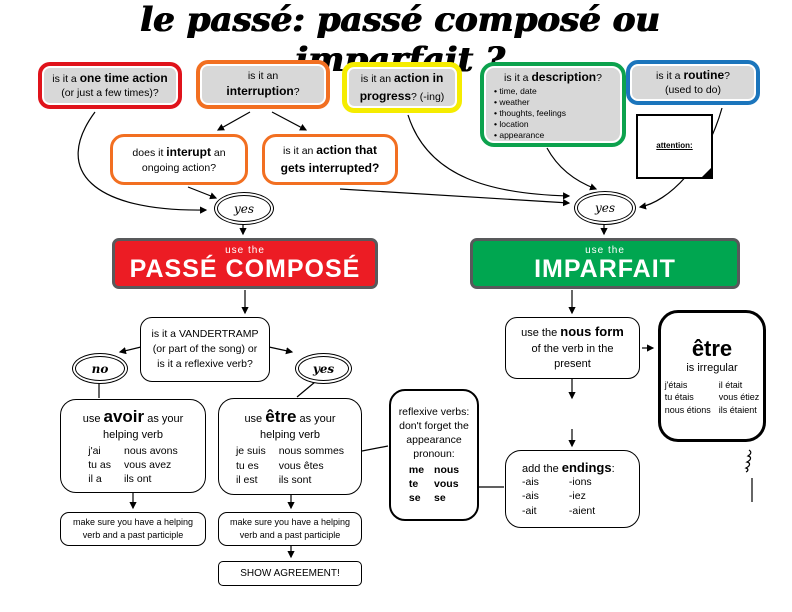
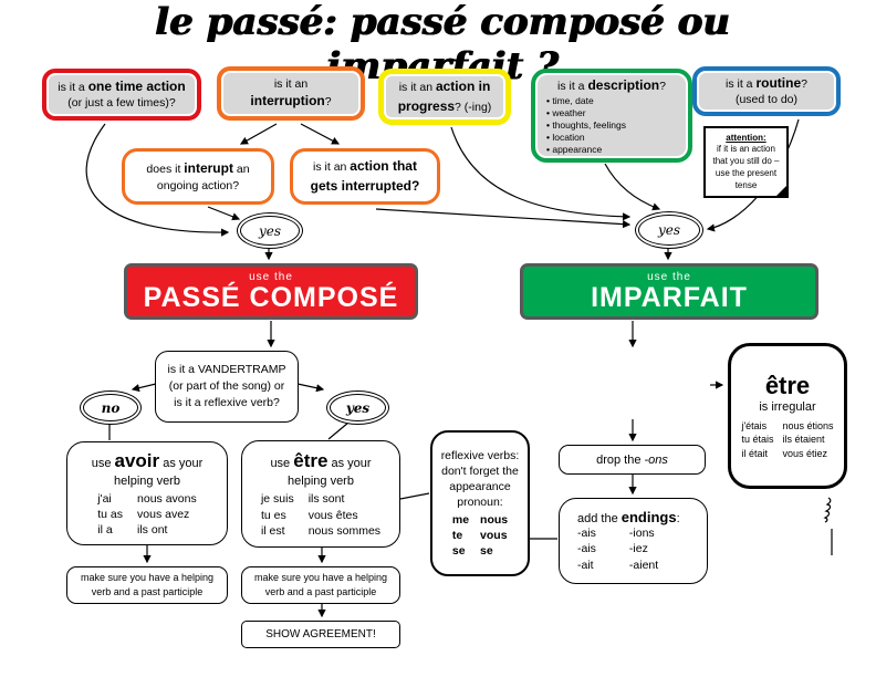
  le passé: passé composé ou mparfait ?
  is it a one time action
  (or just a few times)?
  is it an
  interruption?
  is it an action in progress? (-ing)
  is it a description?
  time, date
  weather
  thoughts, feelings
  location
  appearance
  is it a routine?
  (used to do)
  attention:
+ if it is an action that you still do –use the present tense
  does it interupt an
  ongoing action?
  is it an action that gets interrupted?
  yes
  yes
  no
  yes
  use the
  PASSÉ COMPOSÉ
  use the
  IMPARFAIT
  is it a VANDERTRAMP (or part of the song) or is it a reflexive verb?
  use avoir as your
  helping verb
  j'ai
  nous avons
  tu as
  vous avez
  il a
  ils ont
  use être as your
  helping verb
  je suis
- nous sommes
+ ils sont
  tu es
  vous êtes
  il est
- ils sont
+ nous sommes
  reflexive verbs:
  don't forget the appearance pronoun:
  me
  nous
  te
  vous
  se
  se
- use the nous form of the verb in the present
  être
  is irregular
  j'étais
- il était
+ nous étions
  tu étais
- vous étiez
+ ils étaient
- nous étions
+ il était
- ils étaient
+ vous étiez
+ drop the -ons
  add the endings:
  -ais
  -ions
  -ais
  -iez
  -ait
  -aient
  make sure you have a helping verb and a past participle
  make sure you have a helping verb and a past participle
  SHOW AGREEMENT!
